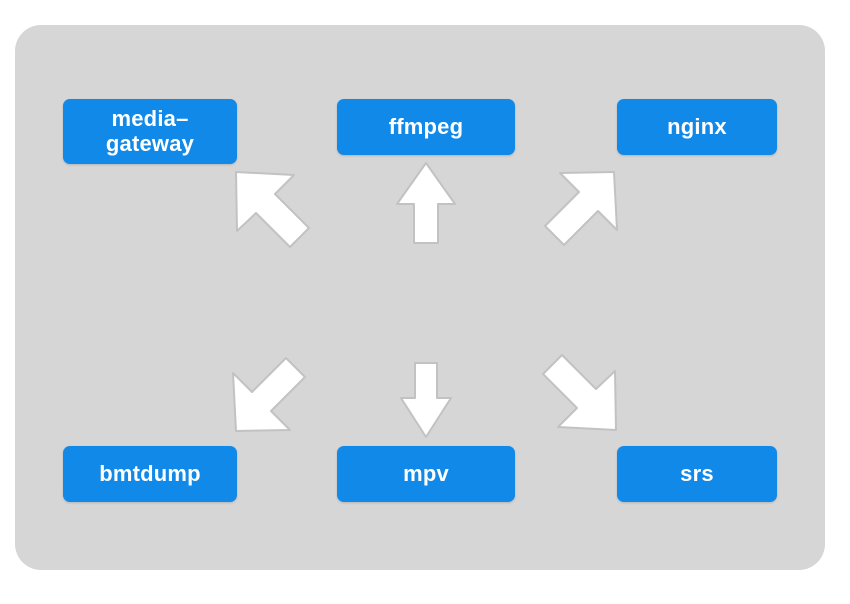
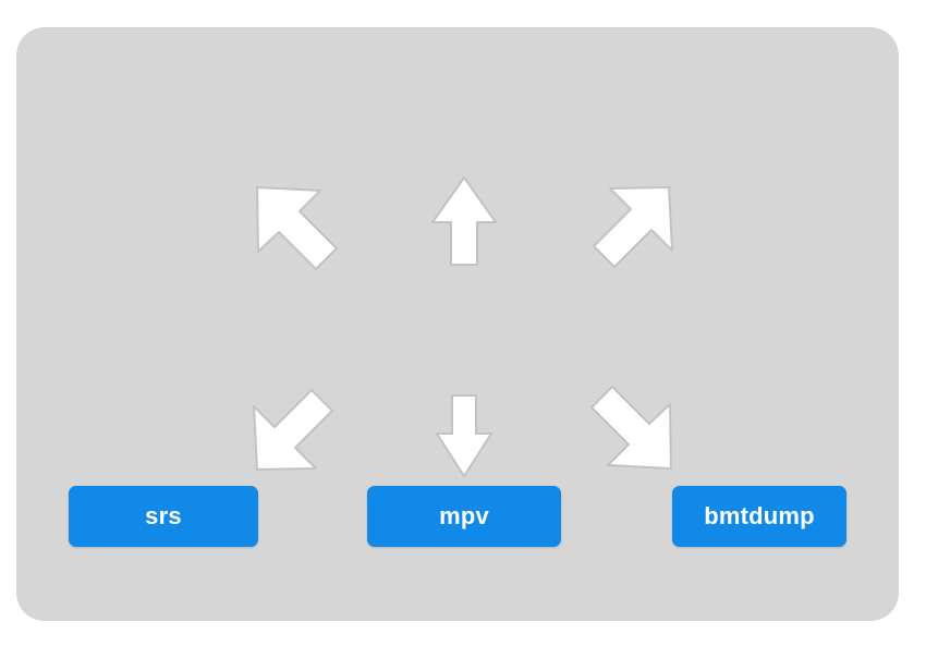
- media–
- gateway
- ffmpeg
- nginx
- bmtdump
+ srs
  mpv
- srs
+ bmtdump
